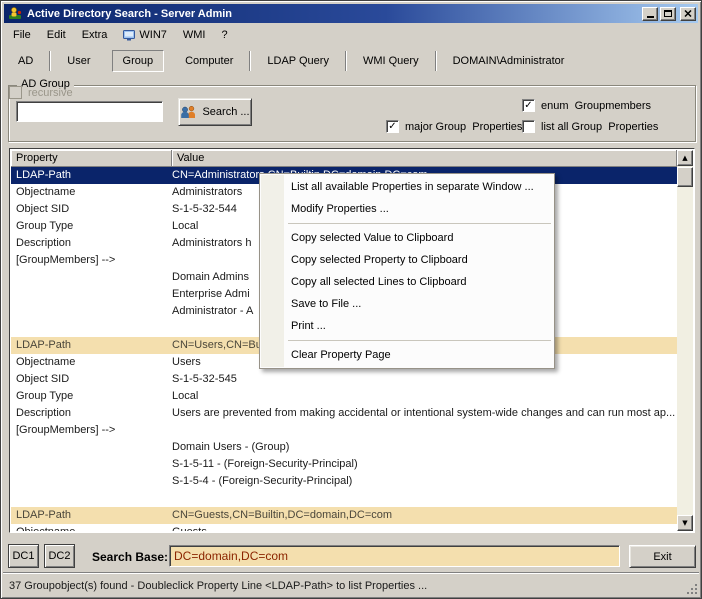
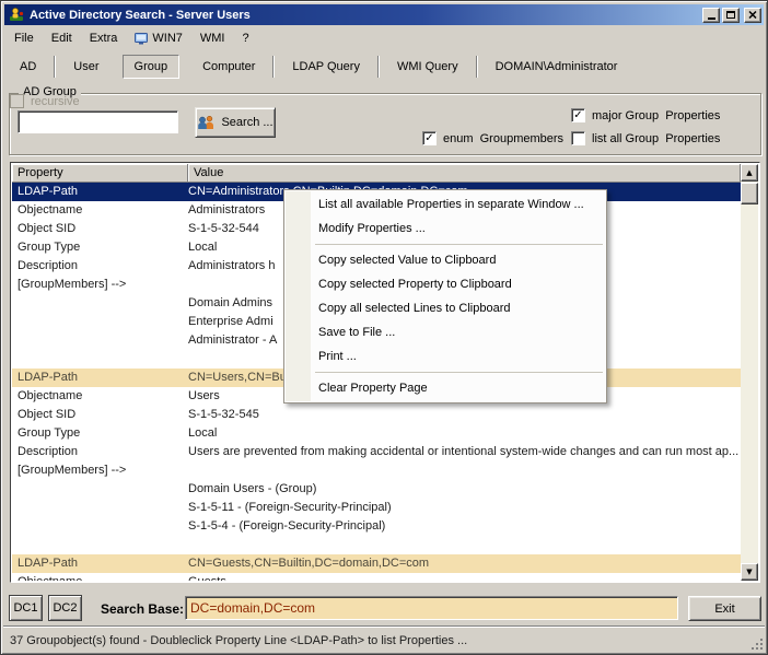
- Active Directory Search - Server Admin
+ Active Directory Search - Server Users
  File
  Edit
  Extra
  WIN7
  WMI
  ?
  AD
  User
  Group
  Computer
  LDAP Query
  WMI Query
  DOMAIN\Administrator
  AD Group
  Search ...
  ✓
- enum Groupmembers
+ major Group Properties
  ✓
- major Group Properties
+ enum Groupmembers
  list all Group Properties
  recursive
  Property
  Value
  LDAP-Path
  Objectname
  Administrators
  Object SID
  S-1-5-32-544
  Group Type
  Local
  Description
  Administrators h
  [GroupMembers] -->
  Domain Admins
  Enterprise Admi
  Administrator - A
  LDAP-Path
  Objectname
  Users
  Object SID
  S-1-5-32-545
  Group Type
  Local
  Description
  Users are prevented from making accidental or intentional system-wide changes and can run most ap...
  [GroupMembers] -->
  Domain Users - (Group)
  S-1-5-11 - (Foreign-Security-Principal)
  S-1-5-4 - (Foreign-Security-Principal)
  LDAP-Path
  CN=Guests,CN=Builtin,DC=domain,DC=com
  ▲
  ▼
  List all available Properties in separate Window ...
  Modify Properties ...
  Copy selected Value to Clipboard
  Copy selected Property to Clipboard
  Copy all selected Lines to Clipboard
  Save to File ...
  Print ...
  Clear Property Page
  DC1
  DC2
  Search Base:
  DC=domain,DC=com
  Exit
  37 Groupobject(s) found - Doubleclick Property Line <LDAP-Path> to list Properties ...
